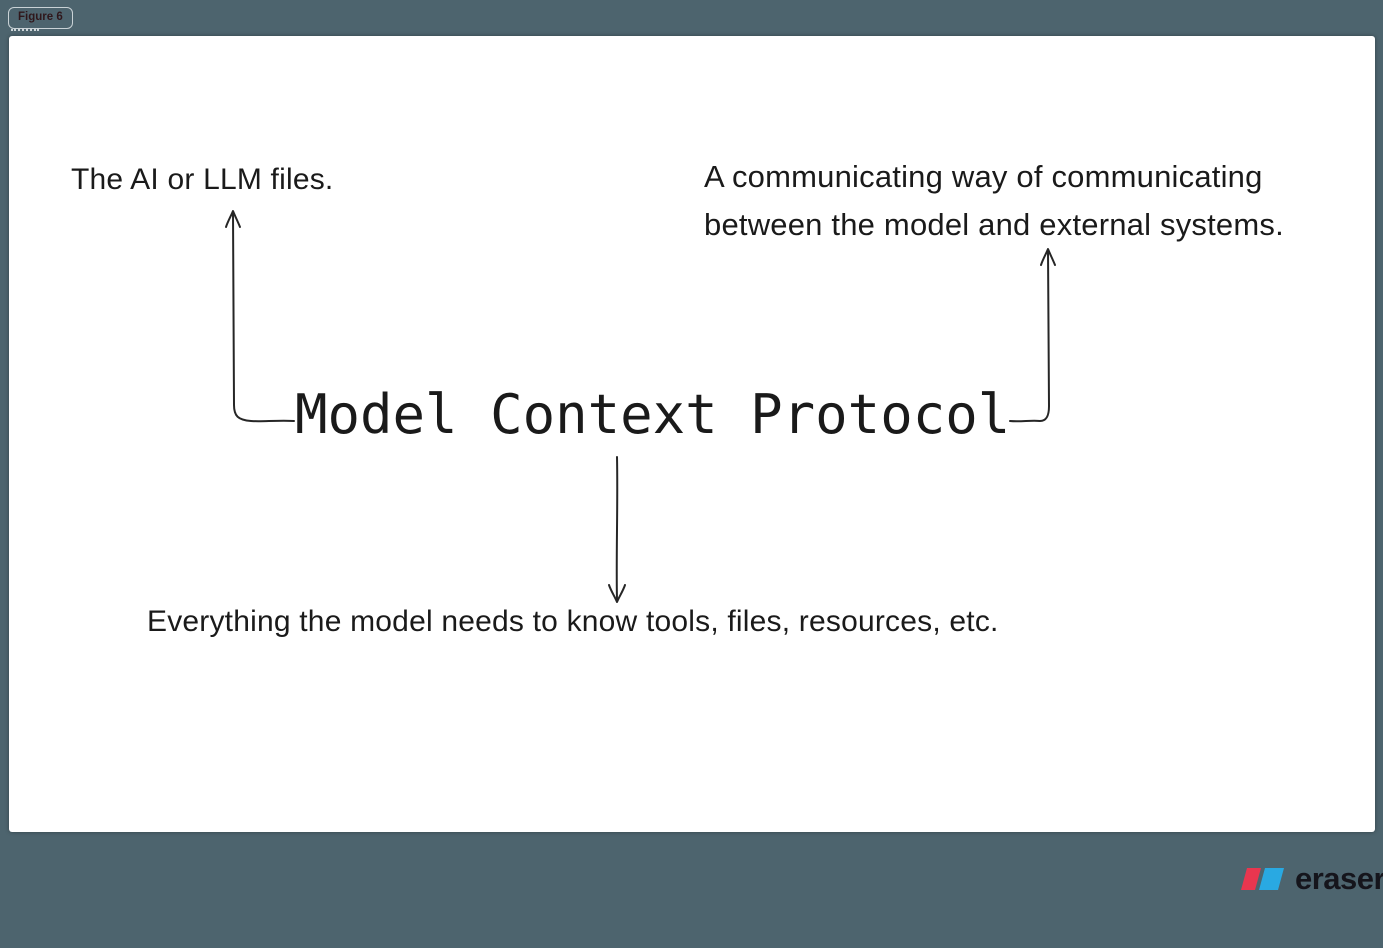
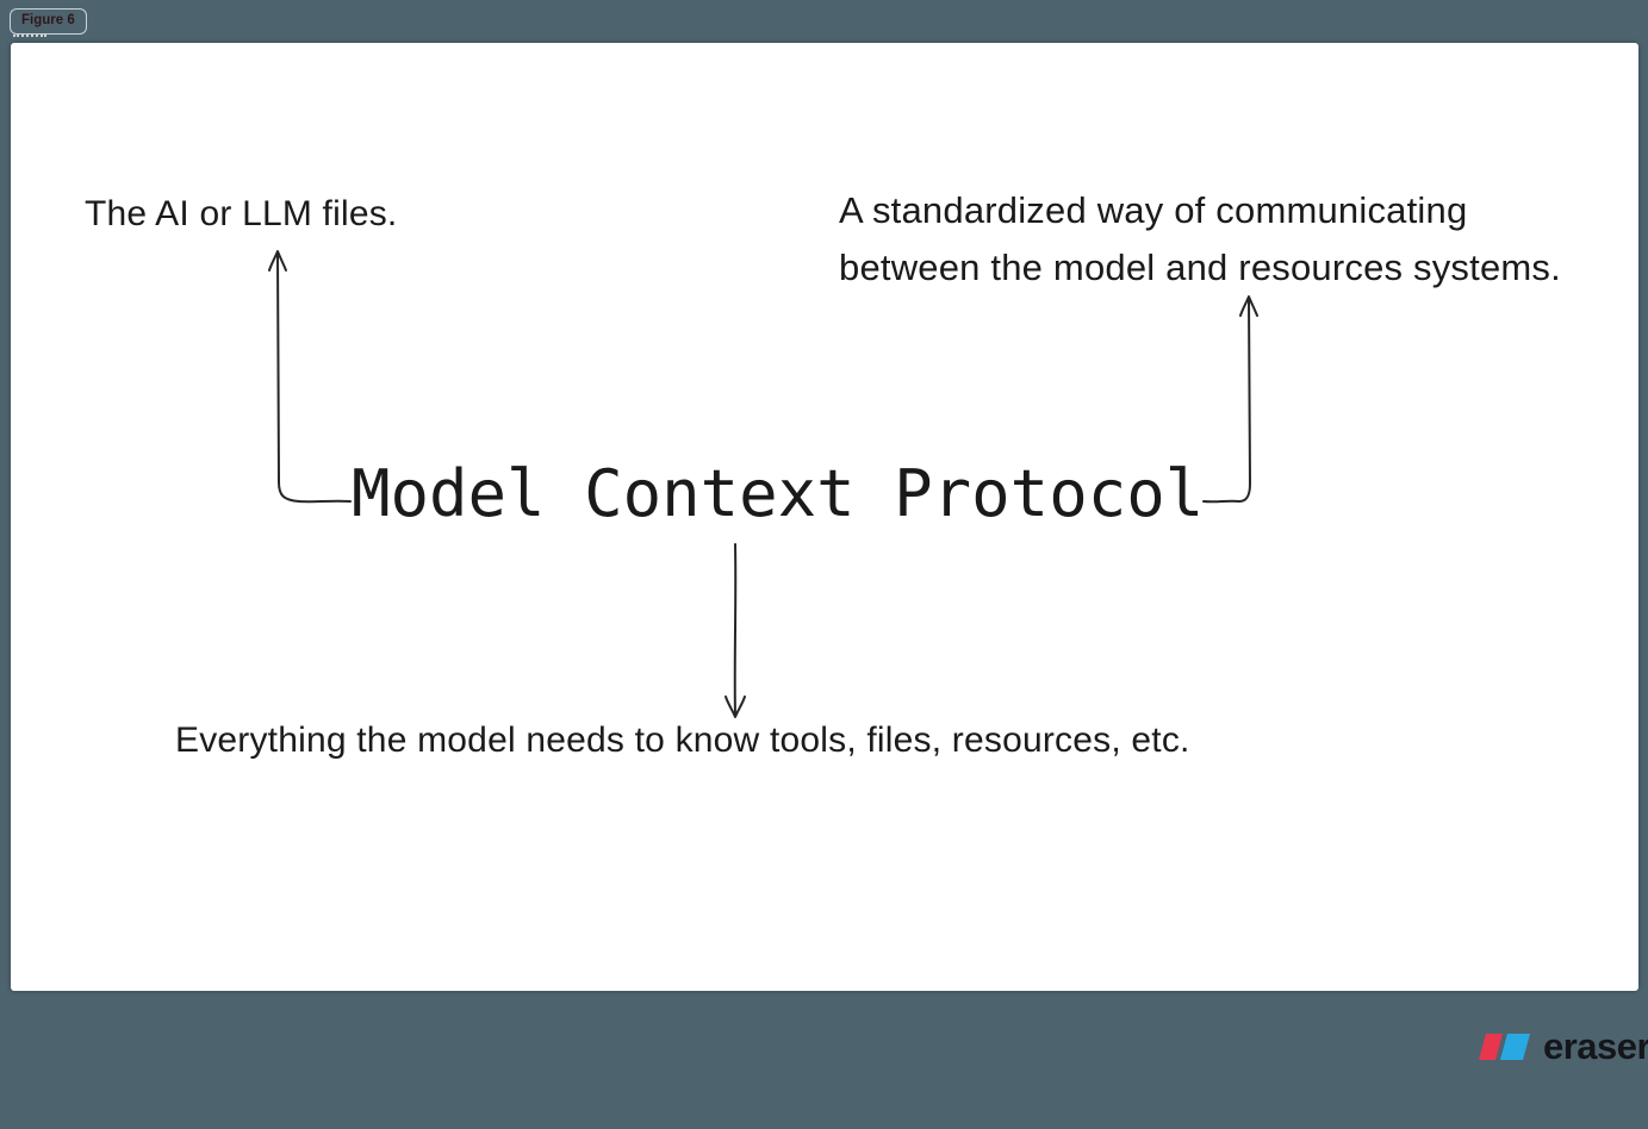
  Figure 6
  The AI or LLM files.
- A communicating way of communicating
+ A standardized way of communicating
- between the model and external systems.
+ between the model and resources systems.
  Model Context Protocol
  Everything the model needs to know tools, files, resources, etc.
  eraser
